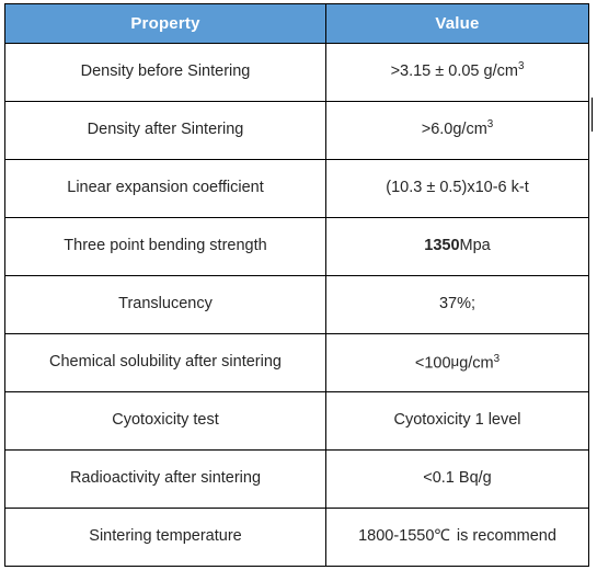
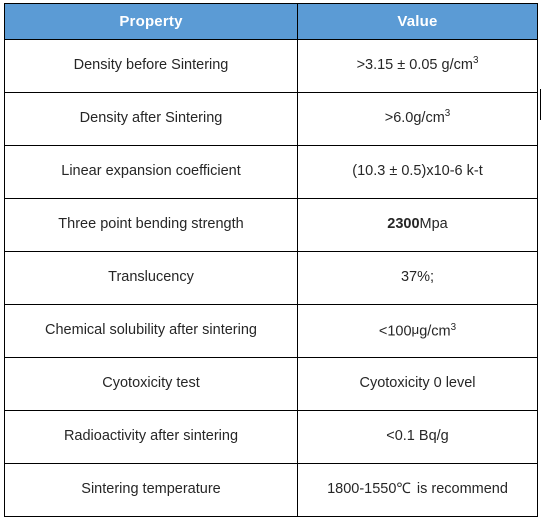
  Property	Value
  Density before Sintering	>3.15 ± 0.05 g/cm3
  Density after Sintering	>6.0g/cm3
  Linear expansion coefficient	(10.3 ± 0.5)x10-6 k-t
- Three point bending strength	1350Mpa
+ Three point bending strength	2300Mpa
  Translucency	37%;
  Chemical solubility after sintering	<100μg/cm3
- Cyotoxicity test	Cyotoxicity 1 level
+ Cyotoxicity test	Cyotoxicity 0 level
  Radioactivity after sintering	<0.1 Bq/g
  Sintering temperature	1800-1550℃ is recommend
